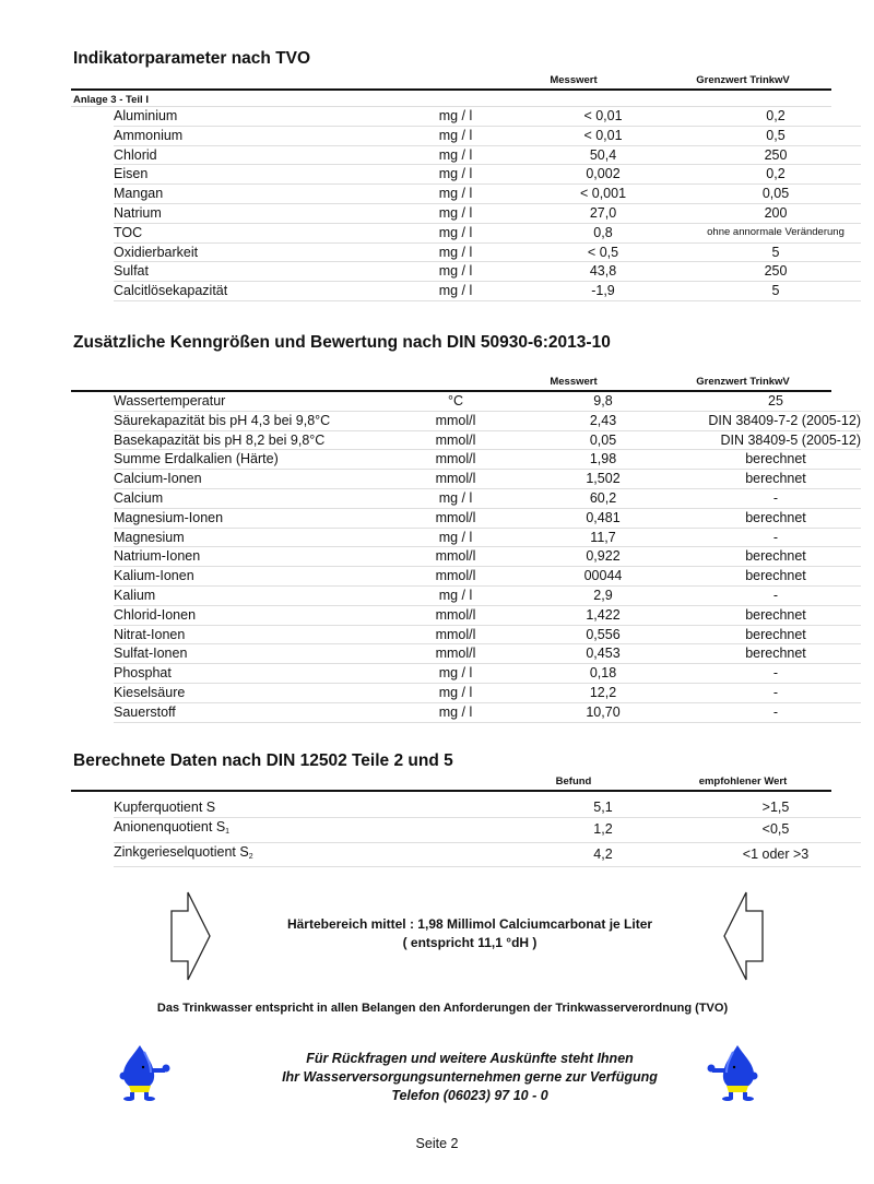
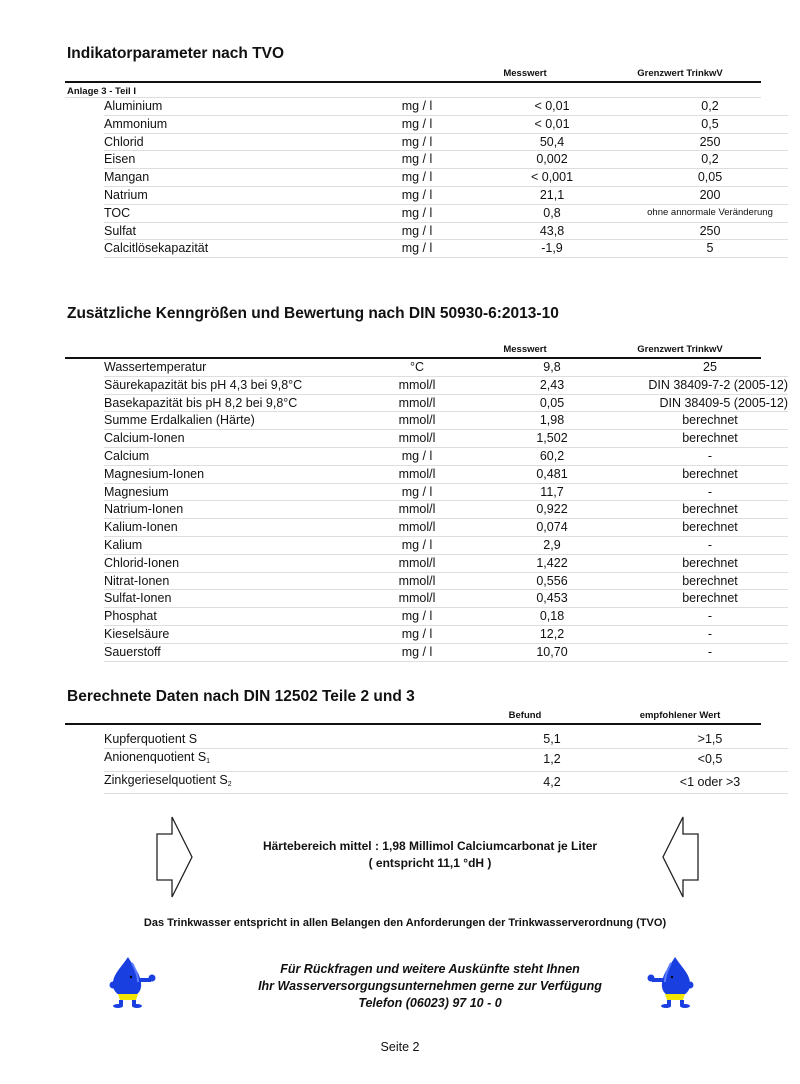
  Indikatorparameter nach TVO
  Messwert
  Grenzwert TrinkwV
  Anlage 3 - Teil I
  Aluminium	mg / l	< 0,01	0,2
  Ammonium	mg / l	< 0,01	0,5
  Chlorid	mg / l	50,4	250
  Eisen	mg / l	0,002	0,2
  Mangan	mg / l	< 0,001	0,05
- Natrium	mg / l	27,0	200
+ Natrium	mg / l	21,1	200
  TOC	mg / l	0,8	ohne annormale Veränderung
- Oxidierbarkeit	mg / l	< 0,5	5
  Sulfat	mg / l	43,8	250
  Calcitlösekapazität	mg / l	-1,9	5
  Zusätzliche Kenngrößen und Bewertung nach DIN 50930-6:2013-10
  Messwert
  Grenzwert TrinkwV
  Wassertemperatur	°C	9,8	25
  Säurekapazität bis pH 4,3 bei 9,8°C	mmol/l	2,43	DIN 38409-7-2 (2005-12)
  Basekapazität bis pH 8,2 bei 9,8°C	mmol/l	0,05	DIN 38409-5 (2005-12)
  Summe Erdalkalien (Härte)	mmol/l	1,98	berechnet
  Calcium-Ionen	mmol/l	1,502	berechnet
  Calcium	mg / l	60,2	-
  Magnesium-Ionen	mmol/l	0,481	berechnet
  Magnesium	mg / l	11,7	-
  Natrium-Ionen	mmol/l	0,922	berechnet
- Kalium-Ionen	mmol/l	00044	berechnet
+ Kalium-Ionen	mmol/l	0,074	berechnet
  Kalium	mg / l	2,9	-
  Chlorid-Ionen	mmol/l	1,422	berechnet
  Nitrat-Ionen	mmol/l	0,556	berechnet
  Sulfat-Ionen	mmol/l	0,453	berechnet
  Phosphat	mg / l	0,18	-
  Kieselsäure	mg / l	12,2	-
  Sauerstoff	mg / l	10,70	-
- Berechnete Daten nach DIN 12502 Teile 2 und 5
+ Berechnete Daten nach DIN 12502 Teile 2 und 3
  Befund
  empfohlener Wert
  Kupferquotient S		5,1	>1,5
  Anionenquotient S		1,2	<0,5
  Zinkgerieselquotient S		4,2	<1 oder >3
  Härtebereich mittel : 1,98 Millimol Calciumcarbonat je Liter
  ( entspricht 11,1 °dH )
  Das Trinkwasser entspricht in allen Belangen den Anforderungen der Trinkwasserverordnung (TVO)
  Für Rückfragen und weitere Auskünfte steht Ihnen
  Ihr Wasserversorgungsunternehmen gerne zur Verfügung
  Telefon (06023) 97 10 - 0
  Seite 2
